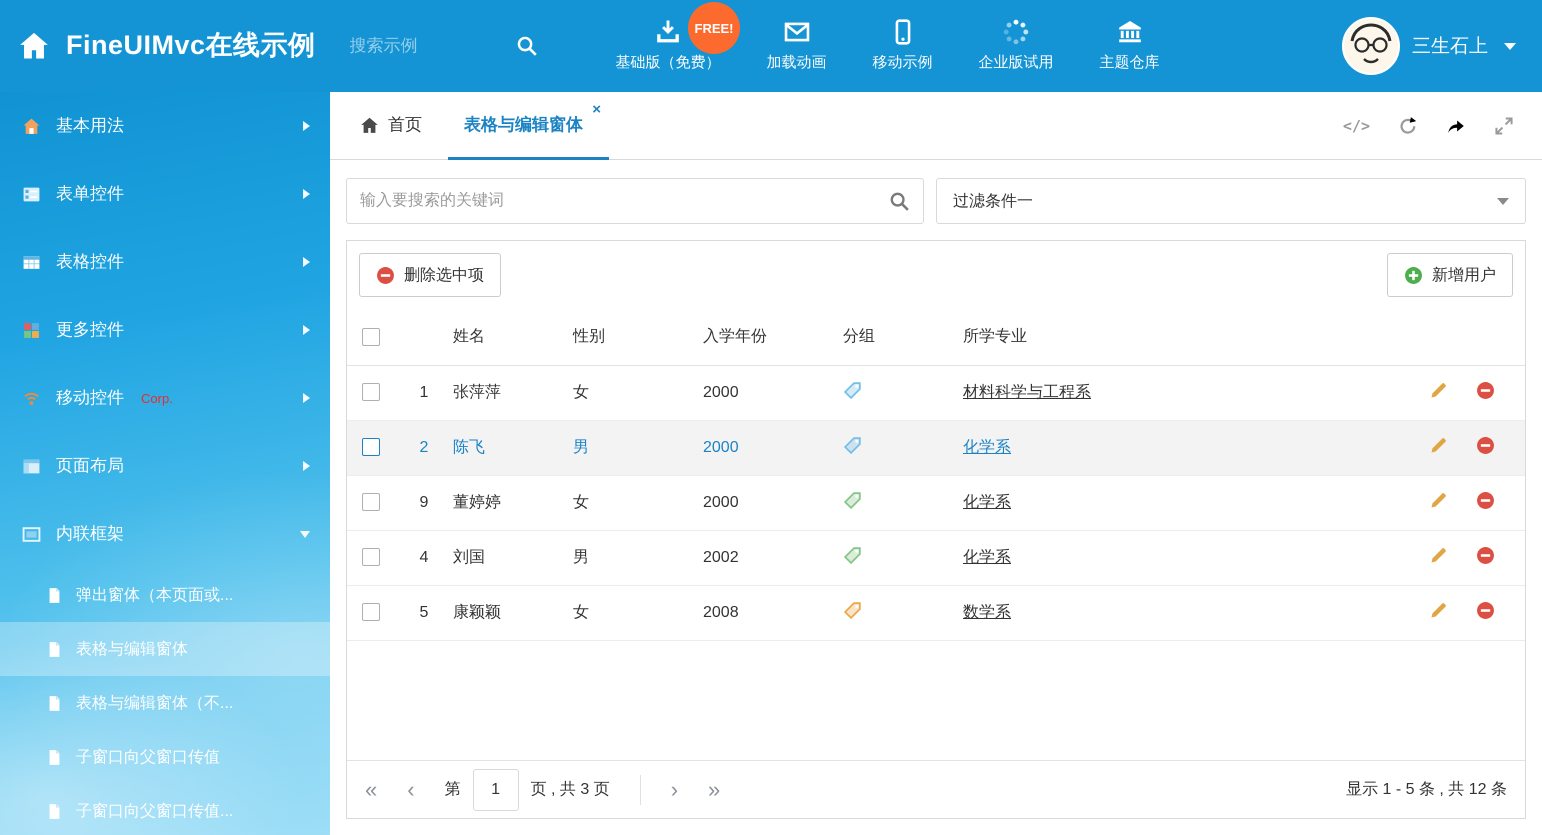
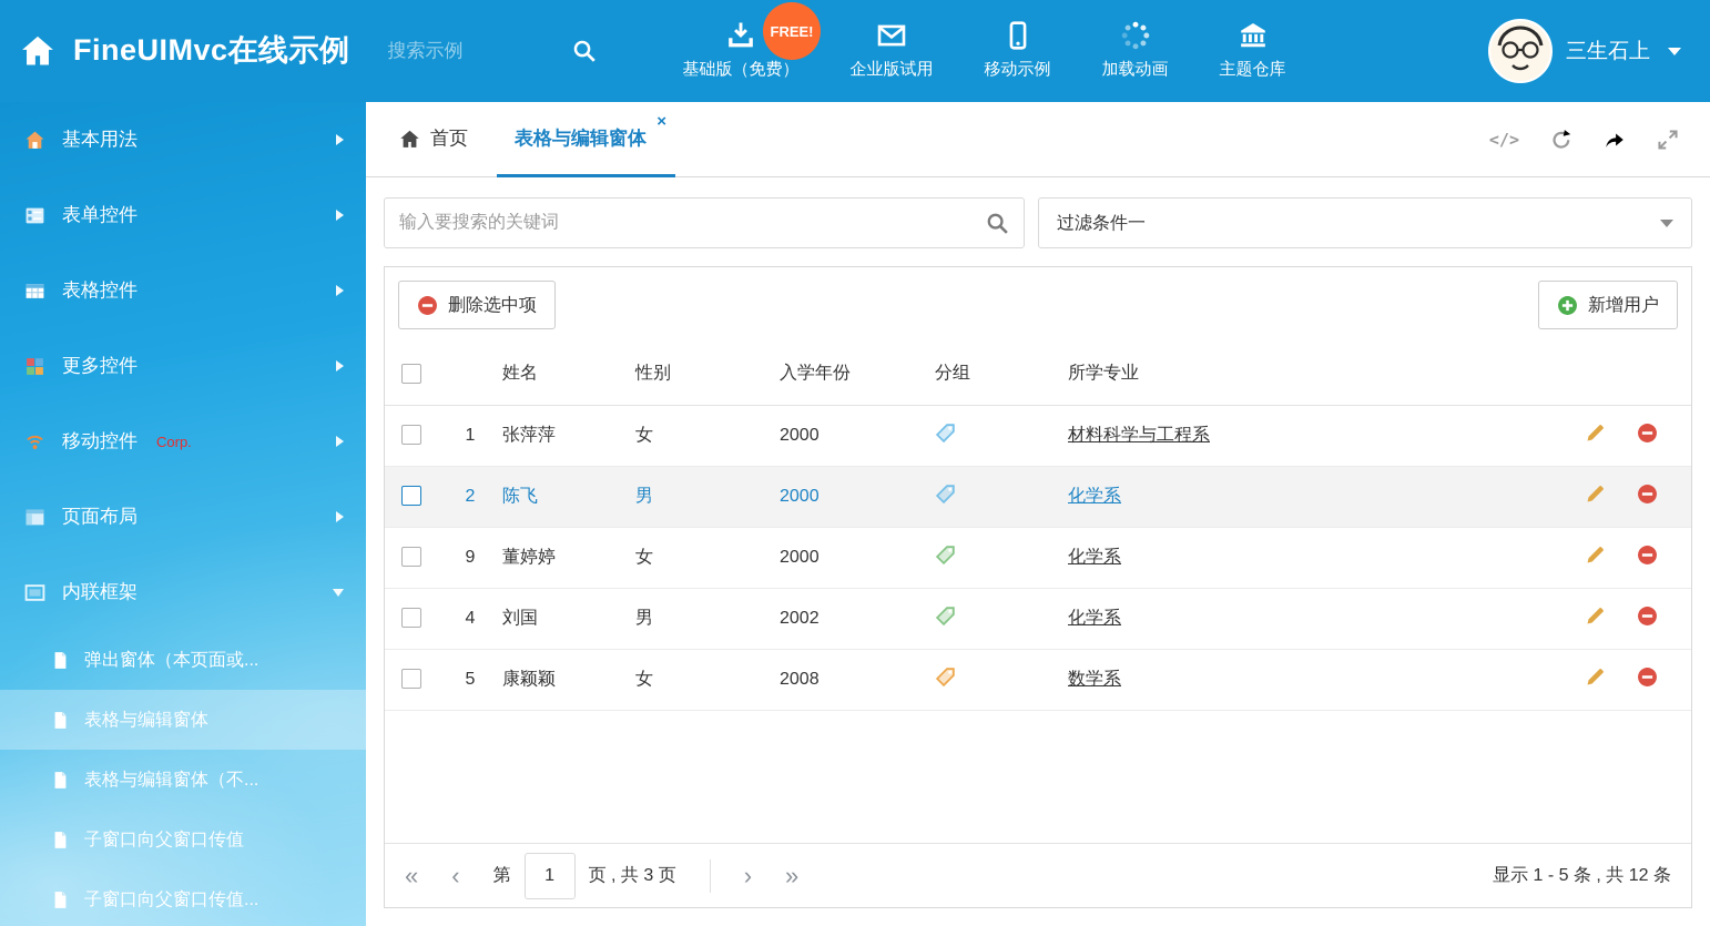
  FineUIMvc在线示例
  搜索示例
  FREE!
  基础版（免费）
- 加载动画
+ 企业版试用
  移动示例
- 企业版试用
+ 加载动画
  主题仓库
  三生石上
  基本用法
  表单控件
  表格控件
  更多控件
  移动控件
  Corp.
  页面布局
  内联框架
  弹出窗体（本页面或...
  表格与编辑窗体
  表格与编辑窗体（不...
  子窗口向父窗口传值
  子窗口向父窗口传值...
  首页
  表格与编辑窗体
  ×
  </>
  输入要搜索的关键词
  过滤条件一
  删除选中项
  新增用户
  		姓名	性别	入学年份	分组	所学专业
  	1	张萍萍	女	2000		材料科学与工程系
  	2	陈飞	男	2000		化学系
  	9	董婷婷	女	2000		化学系
  	4	刘国	男	2002		化学系
  	5	康颖颖	女	2008		数学系
  «
  ‹
  第
  1
  页 , 共 3 页
  ›
  »
  显示 1 - 5 条 , 共 12 条
